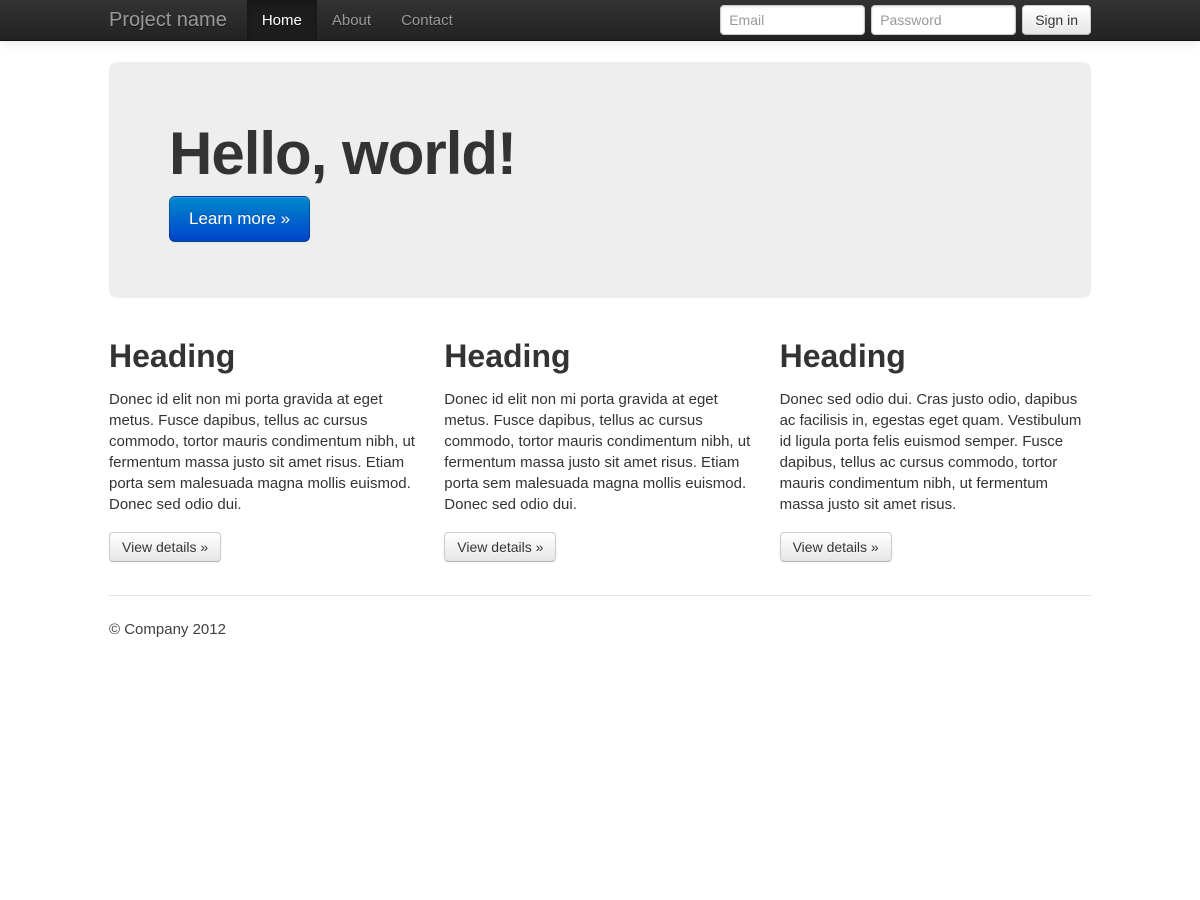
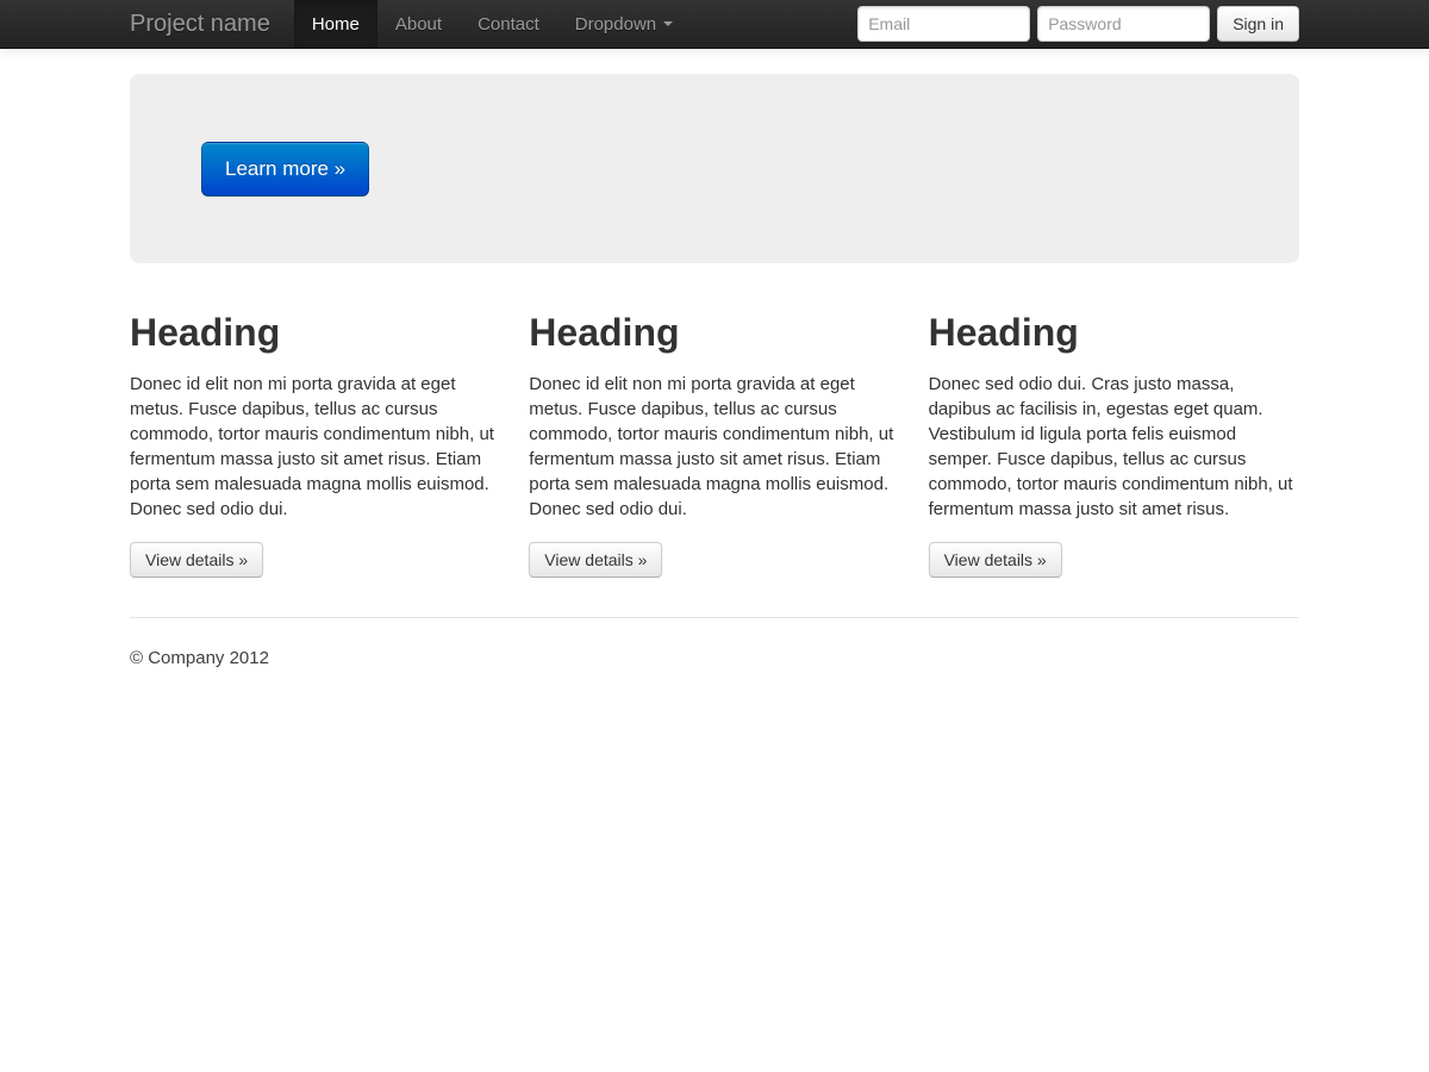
  Project name
  Home
  About
  Contact
+ Dropdown
  Email
  Password
  Sign in
- Hello, world!
  Learn more »
  Heading
  Donec id elit non mi porta gravida at eget metus. Fusce dapibus, tellus ac cursus commodo, tortor mauris condimentum nibh, ut fermentum massa justo sit amet risus. Etiam porta sem malesuada magna mollis euismod. Donec sed odio dui.
  View details »
  Heading
  Donec id elit non mi porta gravida at eget metus. Fusce dapibus, tellus ac cursus commodo, tortor mauris condimentum nibh, ut fermentum massa justo sit amet risus. Etiam porta sem malesuada magna mollis euismod. Donec sed odio dui.
  View details »
  Heading
- Donec sed odio dui. Cras justo odio, dapibus ac facilisis in, egestas eget quam. Vestibulum id ligula porta felis euismod semper. Fusce dapibus, tellus ac cursus commodo, tortor mauris condimentum nibh, ut fermentum massa justo sit amet risus.
+ Donec sed odio dui. Cras justo massa, dapibus ac facilisis in, egestas eget quam. Vestibulum id ligula porta felis euismod semper. Fusce dapibus, tellus ac cursus commodo, tortor mauris condimentum nibh, ut fermentum massa justo sit amet risus.
  View details »
  © Company 2012
